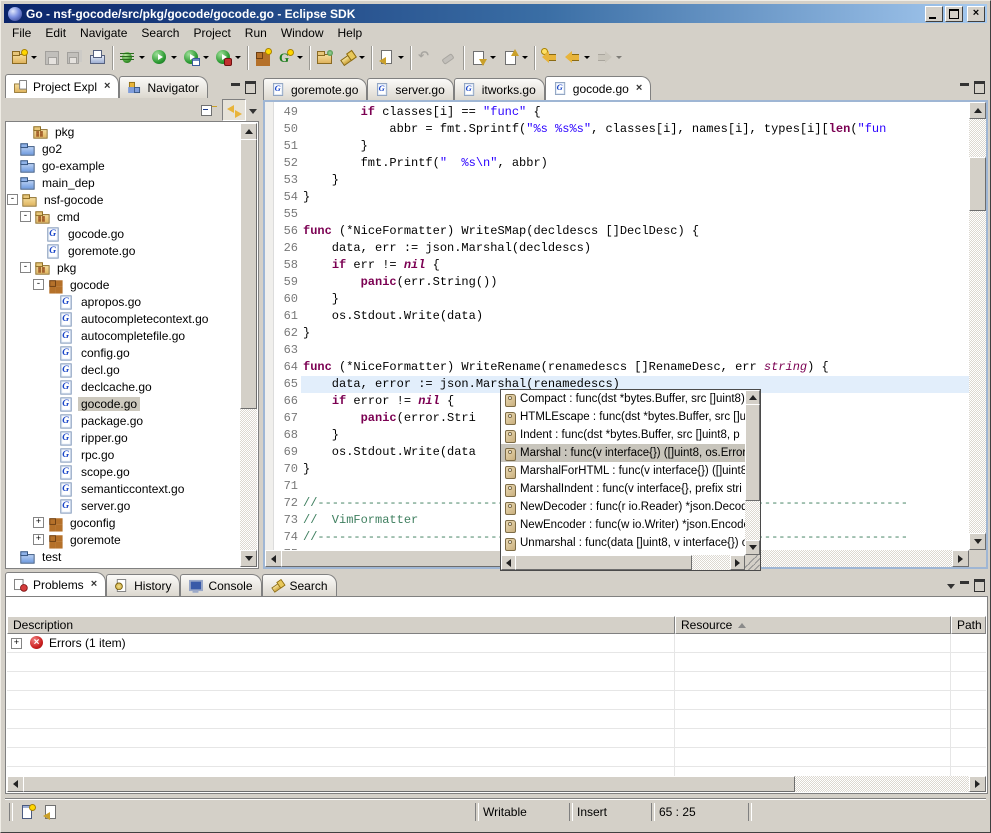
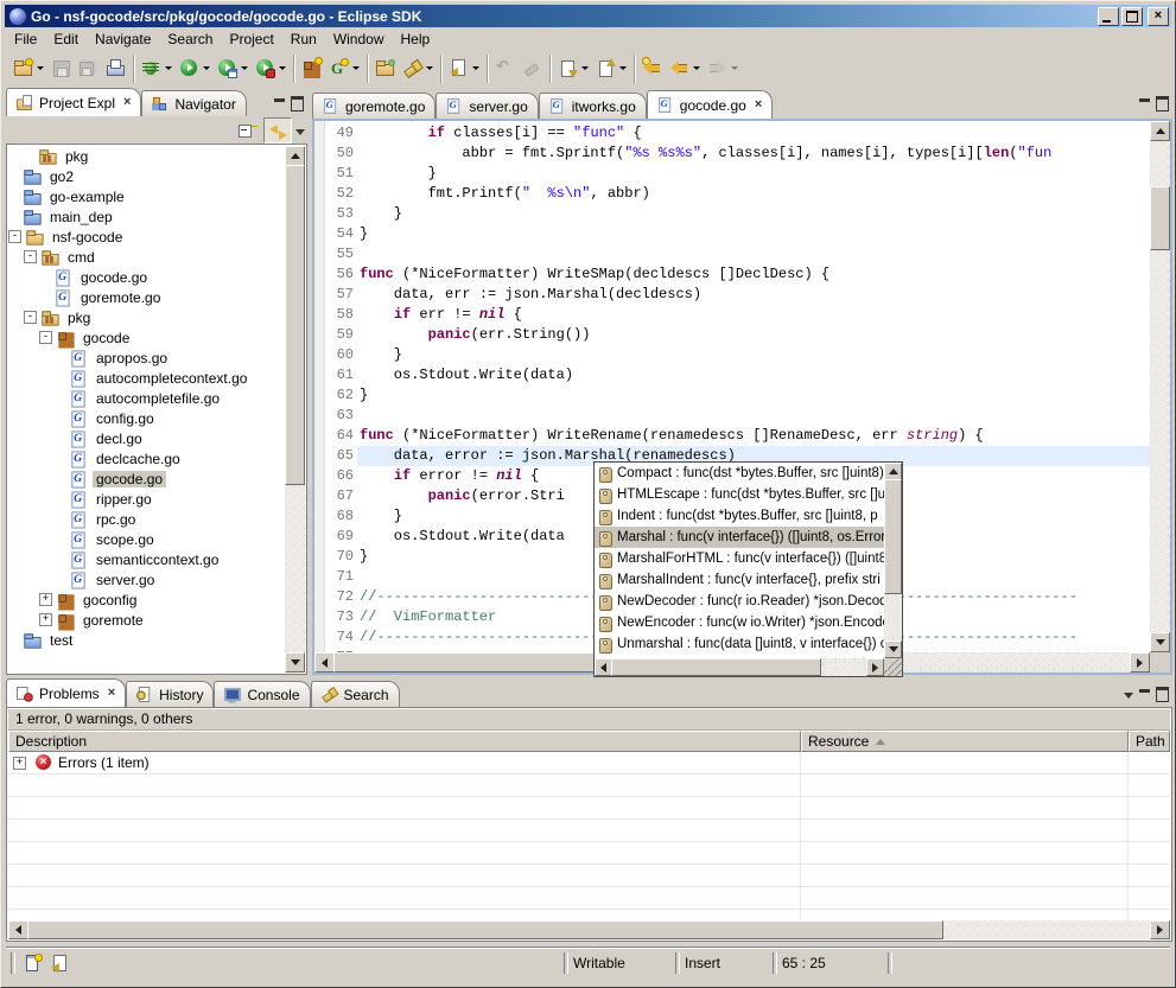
  Go - nsf-gocode/src/pkg/gocode/gocode.go - Eclipse SDK
  ×
  File
  Edit
  Navigate
  Search
  Project
  Run
  Window
  Help
  Project Expl
  ×
  Navigator
  pkg
  go2
  go-example
  main_dep
  -
  nsf-gocode
  -
  cmd
  gocode.go
  goremote.go
  -
  pkg
  -
  gocode
  apropos.go
  autocompletecontext.go
  autocompletefile.go
  config.go
  decl.go
  declcache.go
  gocode.go
- package.go
  ripper.go
  rpc.go
  scope.go
  semanticcontext.go
  server.go
  +
  goconfig
  +
  goremote
  test
  goremote.go
  server.go
  itworks.go
  gocode.go
  ×
  49
  if classes[i] == "func" {
  50
  abbr = fmt.Sprintf("%s %s%s", classes[i], names[i], types[i][len("fun
  51
  }
  52
  fmt.Printf(" %s\n", abbr)
  53
  }
  54
  }
  55
  56
  func (*NiceFormatter) WriteSMap(decldescs []DeclDesc) {
- 26
+ 57
  data, err := json.Marshal(decldescs)
  58
  if err != nil {
  59
  panic(err.String())
  60
  }
  61
  os.Stdout.Write(data)
  62
  }
  63
  64
  func (*NiceFormatter) WriteRename(renamedescs []RenameDesc, err string) {
  65
  data, error := json.Marshal(renamedescs)
  66
  if error != nil {
  67
  panic(error.Stri
  68
  }
  69
  os.Stdout.Write(data
  70
  }
  71
  72
  73
  // VimFormatter
  74
  Compact : func(dst *bytes.Buffer, src []uint8)
  HTMLEscape : func(dst *bytes.Buffer, src []u
  Indent : func(dst *bytes.Buffer, src []uint8, p
  Marshal : func(v interface{}) ([]uint8, os.Erro
  MarshalForHTML : func(v interface{}) ([]uint8
  MarshalIndent : func(v interface{}, prefix stri
  NewDecoder : func(r io.Reader) *json.Deco
  NewEncoder : func(w io.Writer) *json.Encod
  Unmarshal : func(data []uint8, v interface{})
  Problems
  ×
  History
  Console
  Search
+ 1 error, 0 warnings, 0 others
  Description
  Resource
  Path
  +
  Errors (1 item)
  Writable
  Insert
  65 : 25
